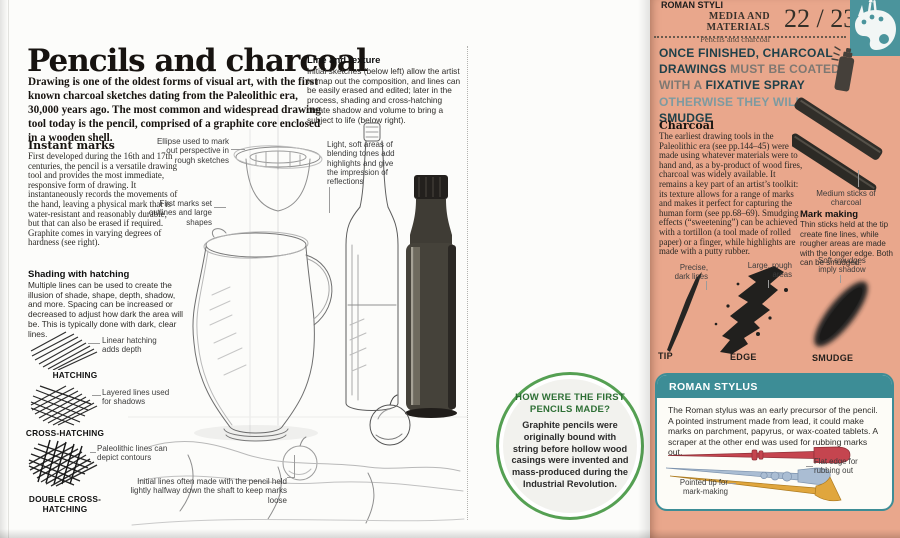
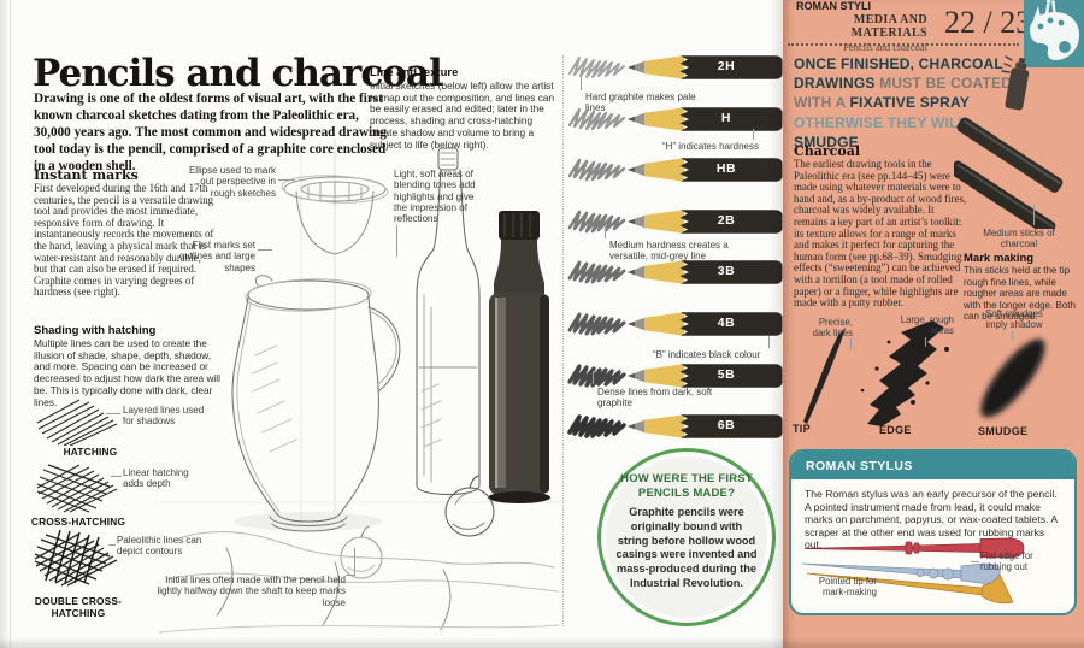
  Pencils and charcoal
  Drawing is one of the oldest forms of visual art, with the first known charcoal sketches dating from the Paleolithic era, 30,000 years ago. The most common and widespread drawing tool today is the pencil, comprised of a graphite core enclosed in a wooden shell.
  Instant marks
  First developed during the 16th and 17th centuries, the pencil is a versatile drawing tool and provides the most immediate, responsive form of drawing. It instantaneously records the movements of the hand, leaving a physical mark that is water-resistant and reasonably durable, but that can also be erased if required. Graphite comes in varying degrees of hardness (see right).
  Shading with hatching
  Multiple lines can be used to create the illusion of shade, shape, depth, shadow, and more. Spacing can be increased or decreased to adjust how dark the area will be. This is typically done with dark, clear lines.
- Linear hatching adds depth
+ Layered lines used for shadows
  HATCHING
- Layered lines used for shadows
+ Linear hatching adds depth
  CROSS-HATCHING
  Paleolithic lines can depict contours
  DOUBLE CROSS-HATCHING
  Line and texture
  Initial sketches (below left) allow the artist to map out the composition, and lines can be easily erased and edited; later in the process, shading and cross-hatching create shadow and volume to bring a subject to life (below right).
  Ellipse used to mark out perspective in rough sketches
  First marks set outlines and large shapes
  Light, soft areas of blending tones add highlights and give the impression of reflections
  Initial lines often made with the pencil held lightly halfway down the shaft to keep marks loose
+ 2H
+ H
+ HB
+ 2B
+ 3B
+ 4B
+ 5B
+ 6B
+ Hard graphite makes pale lines
+ “H” indicates hardness
+ Medium hardness creates a versatile, mid-grey line
+ “B” indicates black colour
+ Dense lines from dark, soft graphite
  HOW WERE THE FIRST PENCILS MADE?
  Graphite pencils were originally bound with string before hollow wood casings were invented and mass-produced during the Industrial Revolution.
  MEDIA AND MATERIALS
  Pencils and charcoal
  22 / 2
  ONCE FINISHED, CHARCOAL DRAWINGS MUST BE COATED WITH A FIXATIVE SPRAY OTHERWISE THEY WIL SMUDGE
  Charcoal
- The earliest drawing tools in the Paleolithic era (see pp.144–45) were made using whatever materials were to hand and, as a by-product of wood fires, charcoal was widely available. It remains a key part of an artist’s toolkit: its texture allows for a range of marks and makes it perfect for capturing the human form (see pp.68–69). Smudging effects (“sweetening”) can be achieved with a tortillon (a tool made of rolled paper) or a finger, while highlights are made with a putty rubber.
+ The earliest drawing tools in the Paleolithic era (see pp.144–45) were made using whatever materials were to hand and, as a by-product of wood fires, charcoal was widely available. It remains a key part of an artist’s toolkit: its texture allows for a range of marks and makes it perfect for capturing the human form (see pp.68–39). Smudging effects (“sweetening”) can be achieved with a tortillon (a tool made of rolled paper) or a finger, while highlights are made with a putty rubber.
  Medium sticks of charcoal
  Mark making
- Thin sticks held at the tip create fine lines, while rougher areas are made with the longer edge. Both can be smudged.
+ Thin sticks held at the tip rough fine lines, while rougher areas are made with the longer edge. Both can be smudged.
  Precise, dark lines
  Large, rough areas
  Soft smudges imply shadow
  TIP
  EDGE
  SMUDGE
  ROMAN STYLUS
  The Roman stylus was an early precursor of the pencil. A pointed instrument made from lead, it could make marks on parchment, papyrus, or wax-coated tablets. A scraper at the other end was used for rubbing marks out.
  Flat edge for rubbing out
  Pointed tip for mark-making
  ROMAN STYLI
